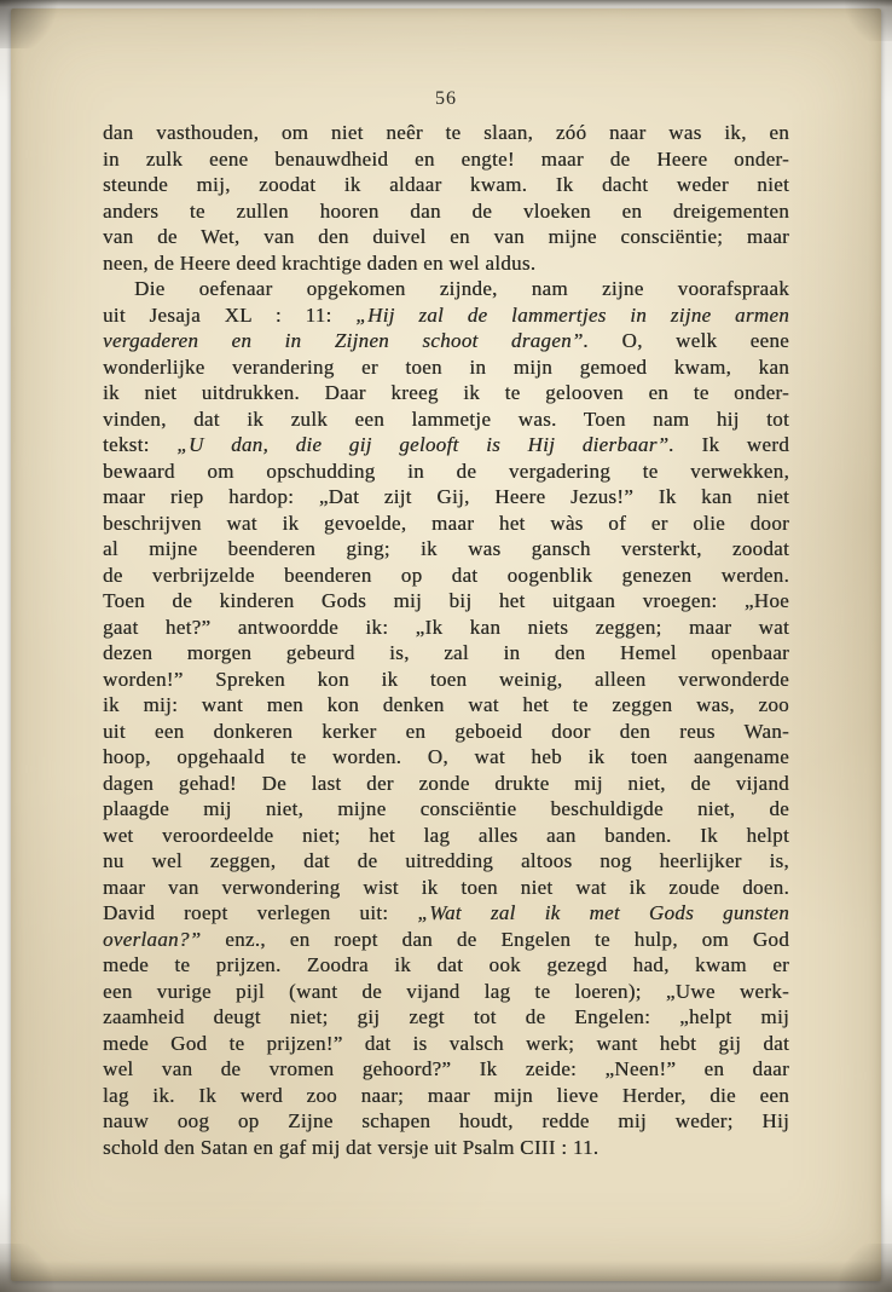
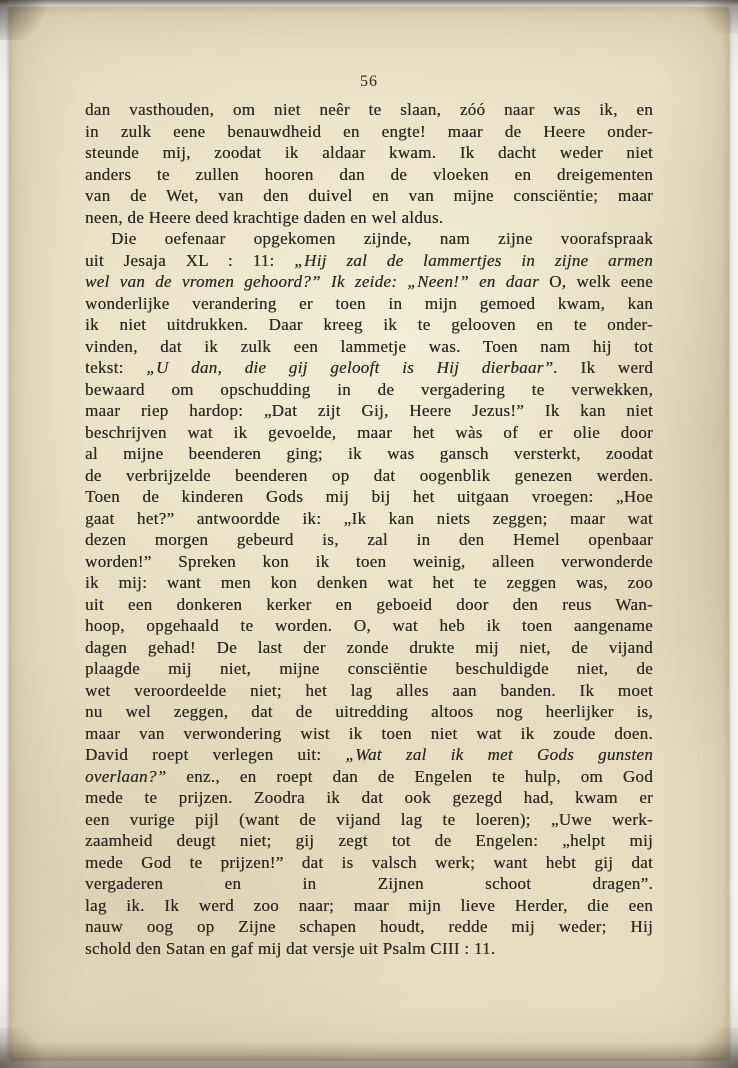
  56
  dan vasthouden, om niet neêr te slaan, zóó naar was ik, en
  in zulk eene benauwdheid en engte! maar de Heere onder-
  steunde mij, zoodat ik aldaar kwam. Ik dacht weder niet
  anders te zullen hooren dan de vloeken en dreigementen
  van de Wet, van den duivel en van mijne consciëntie; maar
  neen, de Heere deed krachtige daden en wel aldus.
  Die oefenaar opgekomen zijnde, nam zijne voorafspraak
  uit Jesaja XL : 11: „Hij zal de lammertjes in zijne armen
- vergaderen en in Zijnen schoot dragen”. O, welk eene
+ wel van de vromen gehoord?” Ik zeide: „Neen!” en daar O, welk eene
  wonderlijke verandering er toen in mijn gemoed kwam, kan
  ik niet uitdrukken. Daar kreeg ik te gelooven en te onder-
  vinden, dat ik zulk een lammetje was. Toen nam hij tot
  tekst: „U dan, die gij gelooft is Hij dierbaar”. Ik werd
  bewaard om opschudding in de vergadering te verwekken,
  maar riep hardop: „Dat zijt Gij, Heere Jezus!” Ik kan niet
  beschrijven wat ik gevoelde, maar het wàs of er olie door
  al mijne beenderen ging; ik was gansch versterkt, zoodat
  de verbrijzelde beenderen op dat oogenblik genezen werden.
  Toen de kinderen Gods mij bij het uitgaan vroegen: „Hoe
  gaat het?” antwoordde ik: „Ik kan niets zeggen; maar wat
  dezen morgen gebeurd is, zal in den Hemel openbaar
  worden!” Spreken kon ik toen weinig, alleen verwonderde
  ik mij: want men kon denken wat het te zeggen was, zoo
  uit een donkeren kerker en geboeid door den reus Wan-
  hoop, opgehaald te worden. O, wat heb ik toen aangename
  dagen gehad! De last der zonde drukte mij niet, de vijand
  plaagde mij niet, mijne consciëntie beschuldigde niet, de
- wet veroordeelde niet; het lag alles aan banden. Ik helpt
+ wet veroordeelde niet; het lag alles aan banden. Ik moet
  nu wel zeggen, dat de uitredding altoos nog heerlijker is,
  maar van verwondering wist ik toen niet wat ik zoude doen.
  David roept verlegen uit: „Wat zal ik met Gods gunsten
  overlaan?” enz., en roept dan de Engelen te hulp, om God
  mede te prijzen. Zoodra ik dat ook gezegd had, kwam er
  een vurige pijl (want de vijand lag te loeren); „Uwe werk-
  zaamheid deugt niet; gij zegt tot de Engelen: „helpt mij
  mede God te prijzen!” dat is valsch werk; want hebt gij dat
- wel van de vromen gehoord?” Ik zeide: „Neen!” en daar
+ vergaderen en in Zijnen schoot dragen”.
  lag ik. Ik werd zoo naar; maar mijn lieve Herder, die een
  nauw oog op Zijne schapen houdt, redde mij weder; Hij
  schold den Satan en gaf mij dat versje uit Psalm CIII : 11.
